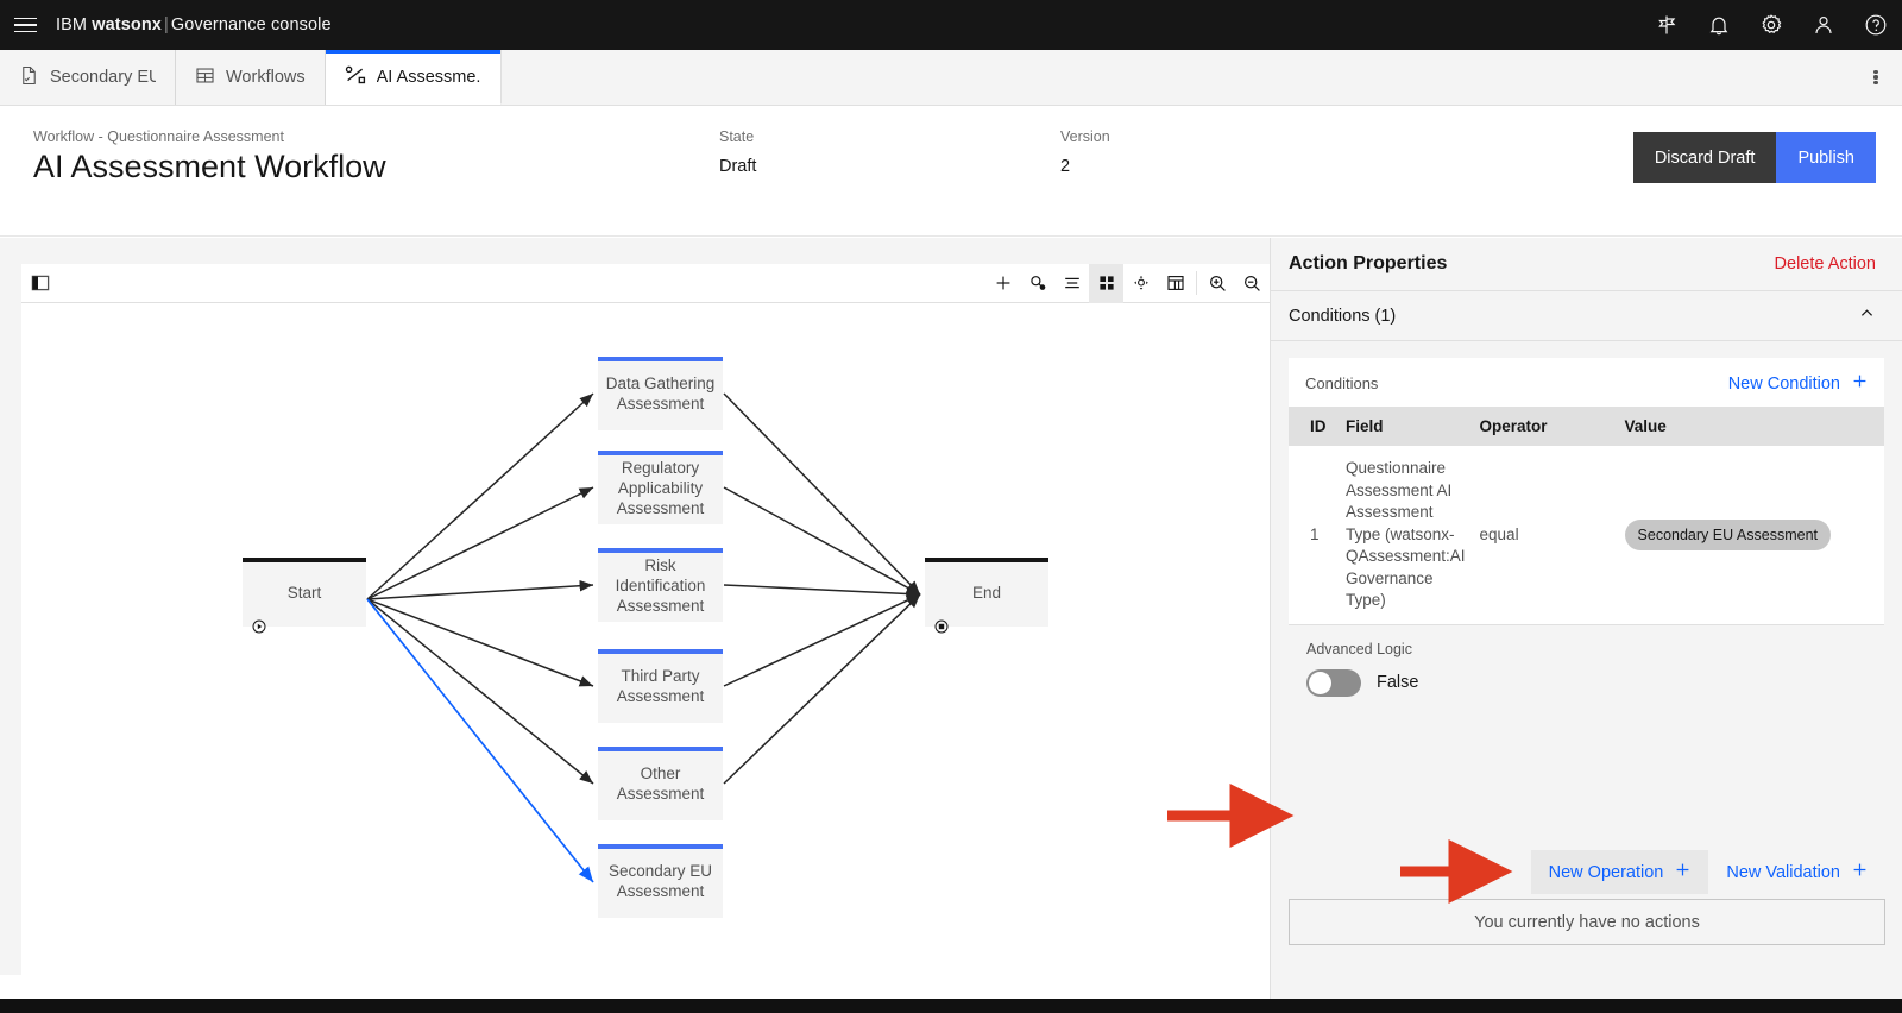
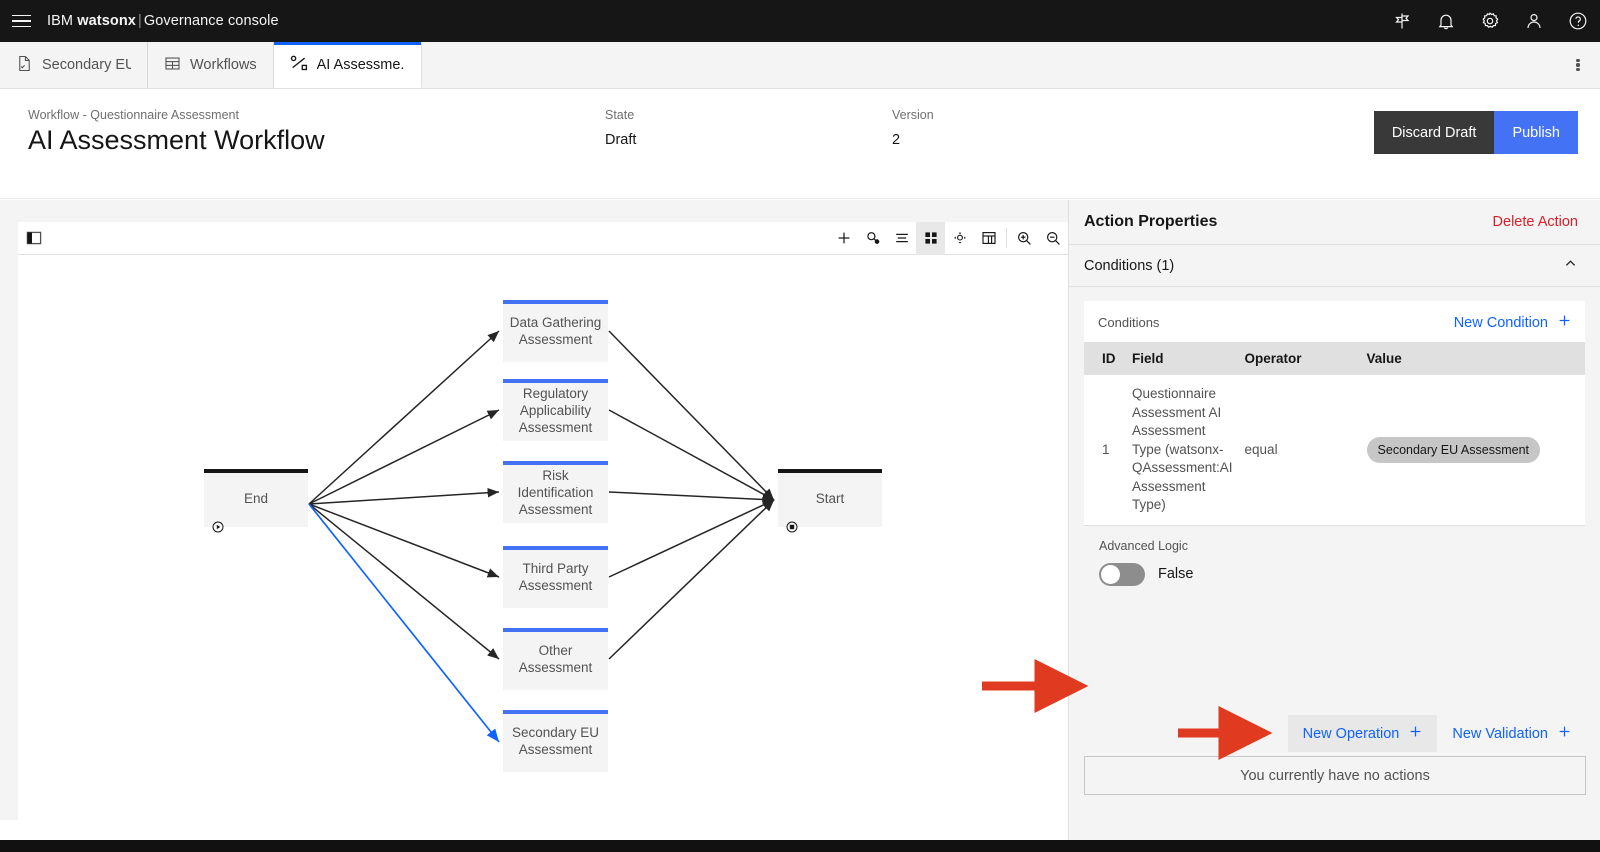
  IBM watsonx | Governance console
  Workflows
  AI Assessme.
  Workflow - Questionnaire Assessment
  AI Assessment Workflow
  State
  Draft
  Version
  2
  Discard Draft
  Publish
- Start
+ End
  Data Gathering Assessment
  Regulatory Applicability Assessment
  Risk Identification Assessment
  Third Party Assessment
  Other Assessment
  Secondary EU Assessment
- End
+ Start
  Action Properties
  Delete Action
  Conditions (1)
  Conditions
  New Condition
  ID	Field	Operator	Value
- 1	Questionnaire Assessment AI Assessment Type (watsonx-QAssessment:AI Governance Type)	equal	Secondary EU Assessment
+ 1	Questionnaire Assessment AI Assessment Type (watsonx-QAssessment:AI Assessment Type)	equal	Secondary EU Assessment
  Advanced Logic
  False
  New Operation
  New Validation
  You currently have no actions
